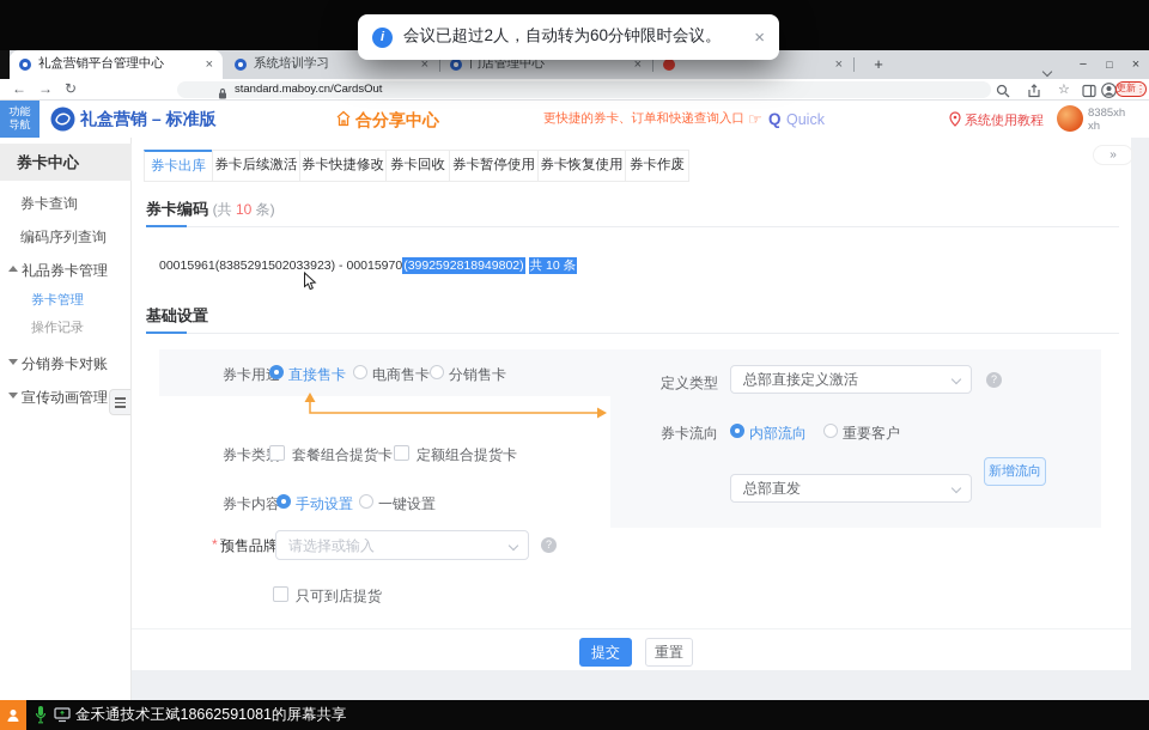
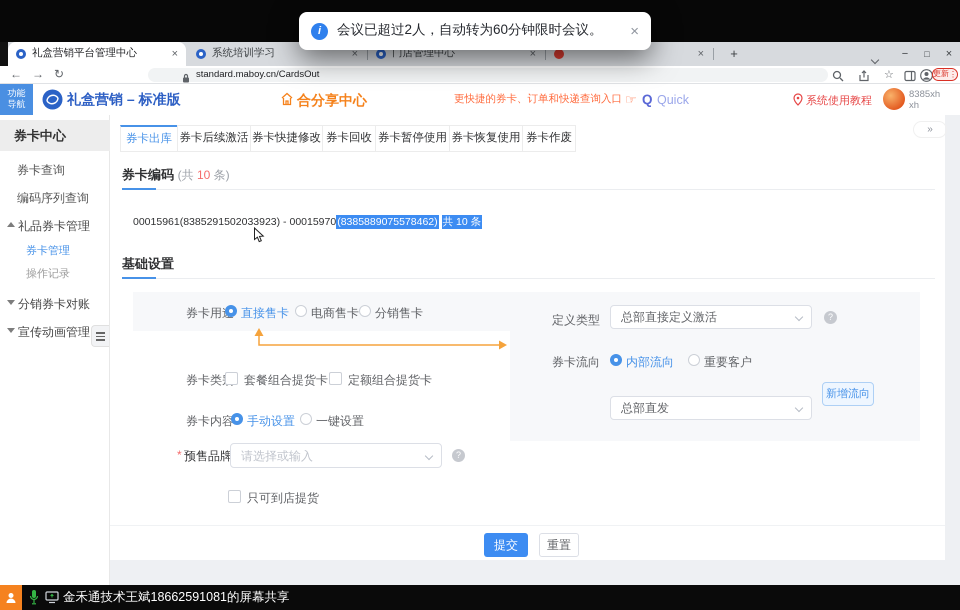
  礼盒营销平台管理中心
  ×
  系统培训学习
  ×
  门店管理中心
  ×
  ×
  +
  −
  □
  ×
  ←
  →
  ↻
  standard.maboy.cn/CardsOut
  ☆
  更新
  ⋮
  功能
  导航
  礼盒营销 – 标准版
  合分享中心
  更快捷的券卡、订单和快递查询入口
  ☞
  Q
  Quick
  系统使用教程
  8385xh
  xh
  券卡中心
  券卡查询
  编码序列查询
  礼品券卡管理
  券卡管理
  操作记录
  分销券卡对账
  宣传动画管理
  券卡出库
  券卡后续激活
  券卡快捷修改
  券卡回收
  券卡暂停使用
  券卡恢复使用
  券卡作废
  »
  券卡编码 (共 10 条)
- 00015961(8385291502033923) - 00015970(3992592818949802) 共 10 条
+ 00015961(8385291502033923) - 00015970(8385889075578462) 共 10 条
  基础设置
  券卡用
  直接售卡
  电商售卡
  分销售卡
  定义类型
  总部直接定义激活
  ?
  券卡流向
  内部流向
  重要客户
  总部直发
  新增流向
  券卡类
  套餐组合提货卡
  定额组合提货卡
  券卡内容
  手动设置
  一键设置
  *
  预售品牌
  请选择或输入
  ?
  只可到店提货
  提交
  重置
  i
  会议已超过2人，自动转为60分钟限时会议。
  ×
  金禾通技术王斌18662591081的屏幕共享
